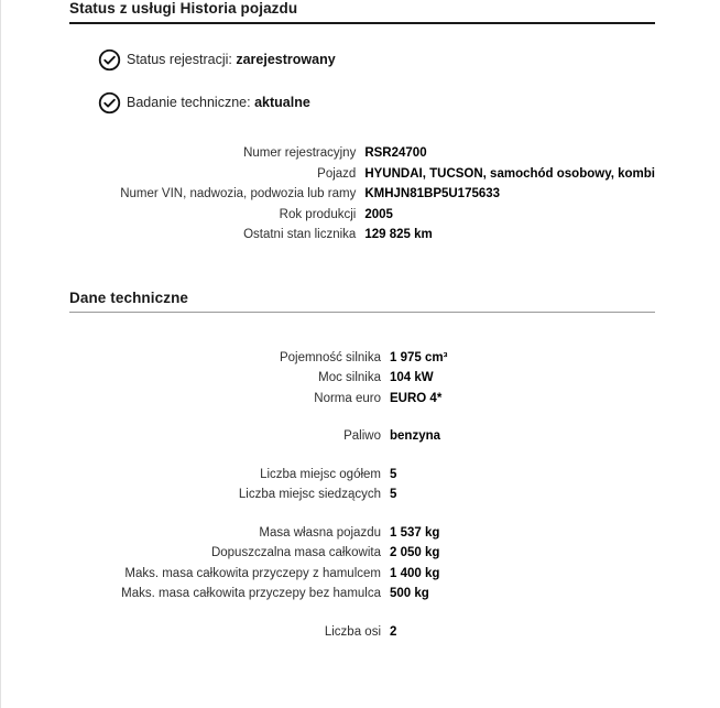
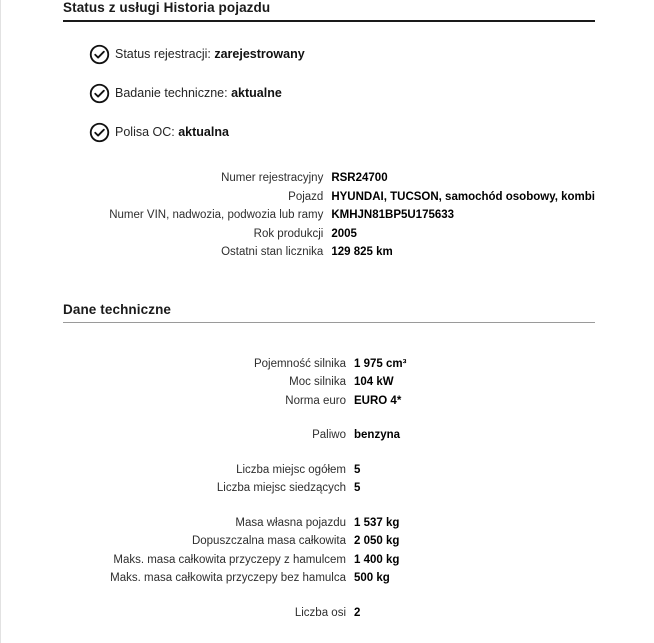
  Status z usługi Historia pojazdu
  Status rejestracji: zarejestrowany
  Badanie techniczne: aktualne
+ Polisa OC: aktualna
  Numer rejestracyjny	RSR24700
  Pojazd	HYUNDAI, TUCSON, samochód osobowy, kombi
  Numer VIN, nadwozia, podwozia lub ramy	KMHJN81BP5U175633
  Rok produkcji	2005
  Ostatni stan licznika	129 825 km
  Dane techniczne
  Pojemność silnika	1 975 cm³
  Moc silnika	104 kW
  Norma euro	EURO 4*
  Paliwo	benzyna
  Liczba miejsc ogółem	5
  Liczba miejsc siedzących	5
  Masa własna pojazdu	1 537 kg
  Dopuszczalna masa całkowita	2 050 kg
  Maks. masa całkowita przyczepy z hamulcem	1 400 kg
  Maks. masa całkowita przyczepy bez hamulca	500 kg
  Liczba osi	2
